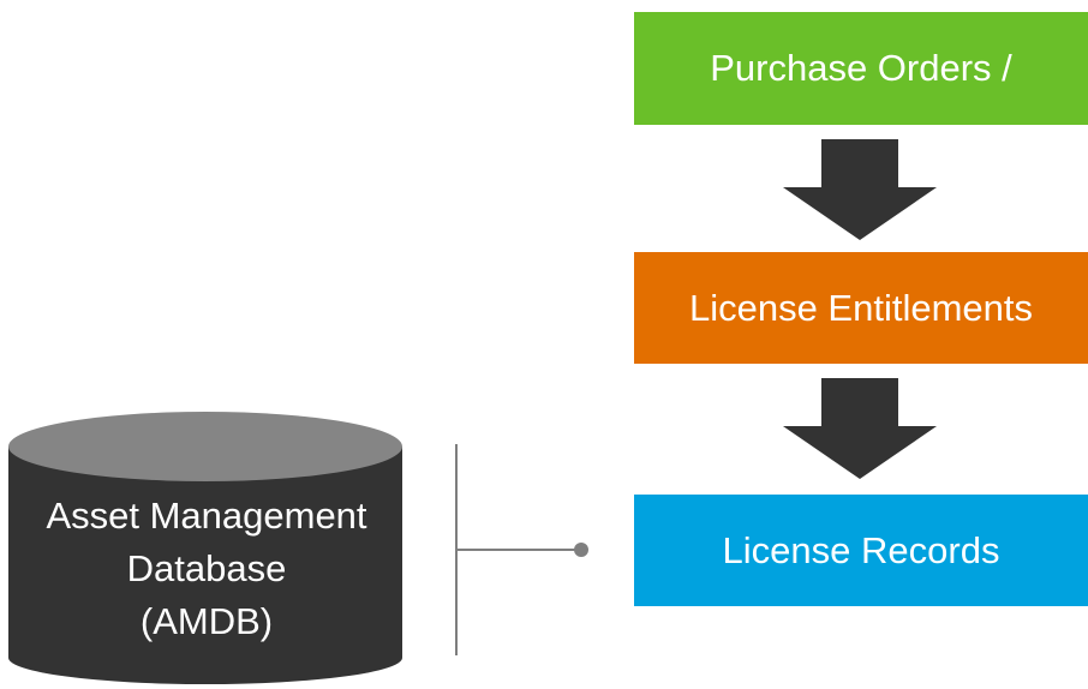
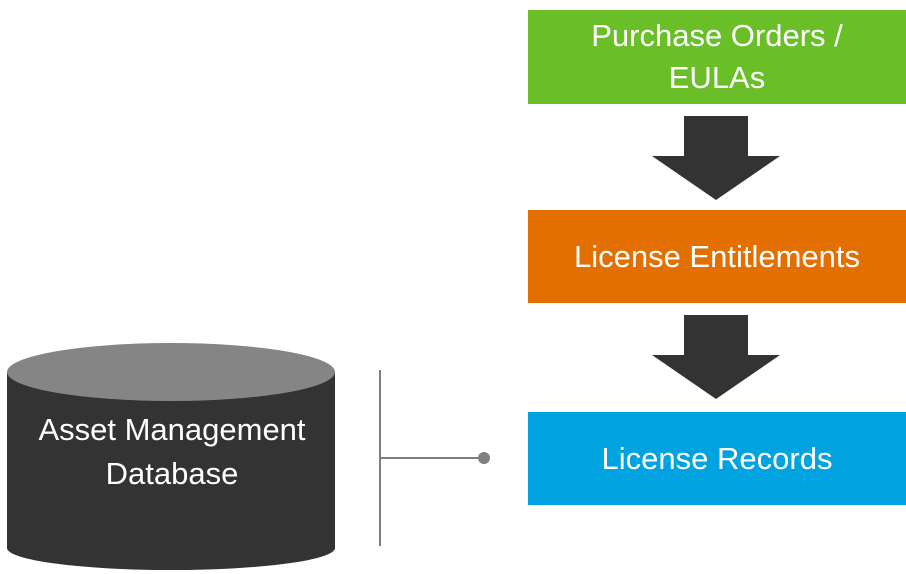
  Purchase Orders /
+ EULAs
  License Entitlements
  License Records
  Asset Management
  Database
- (AMDB)
